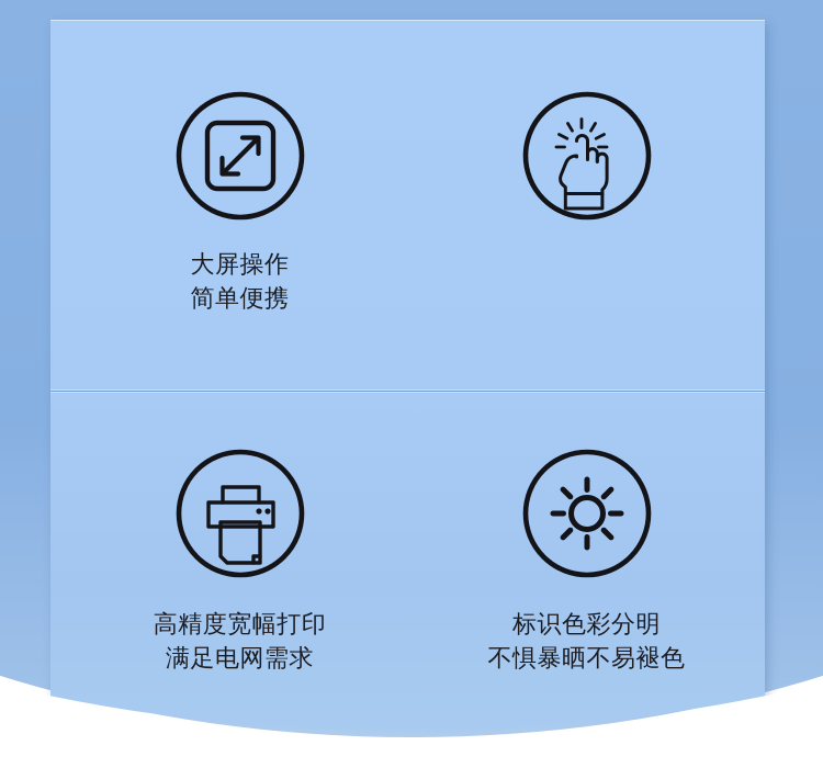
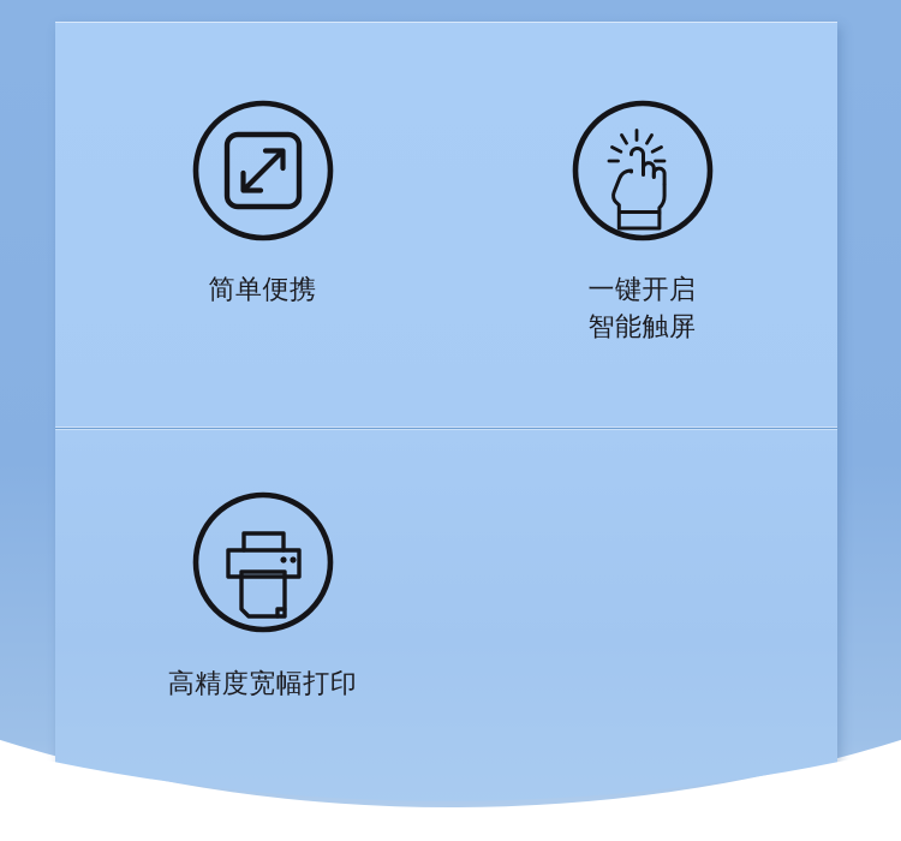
- 大屏操作
  简单便携
+ 一键开启
+ 智能触屏
  高精度宽幅打印
- 满足电网需求
- 标识色彩分明
- 不惧暴晒不易褪色
